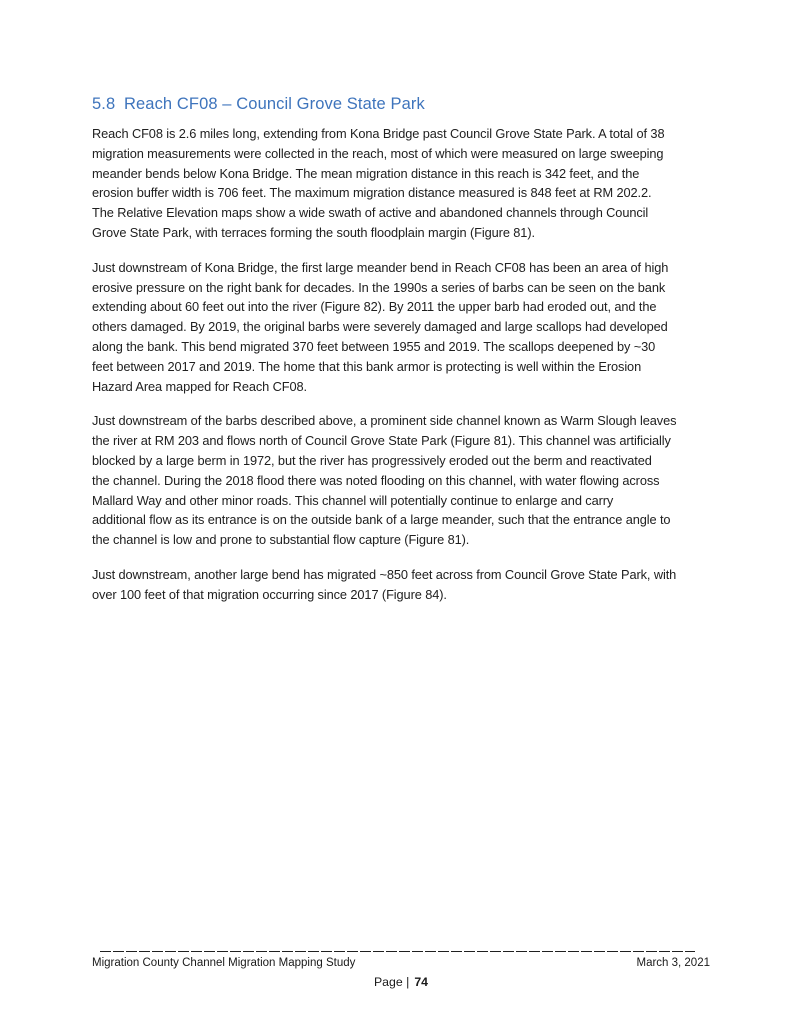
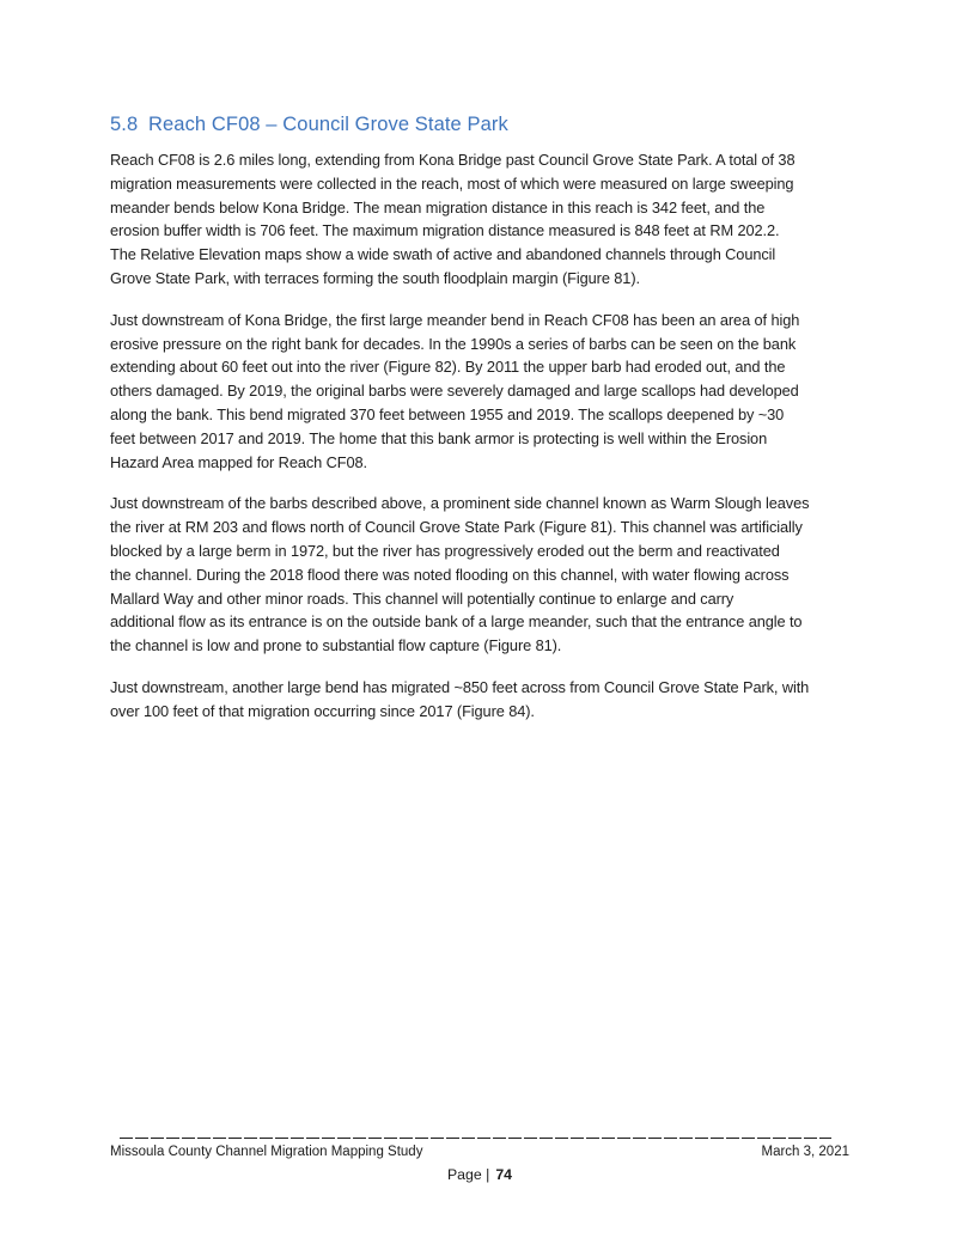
  5.8 Reach CF08 – Council Grove State Park
  Reach CF08 is 2.6 miles long, extending from Kona Bridge past Council Grove State Park. A total of 38
  migration measurements were collected in the reach, most of which were measured on large sweeping
  meander bends below Kona Bridge. The mean migration distance in this reach is 342 feet, and the
  erosion buffer width is 706 feet. The maximum migration distance measured is 848 feet at RM 202.2.
  The Relative Elevation maps show a wide swath of active and abandoned channels through Council
  Grove State Park, with terraces forming the south floodplain margin (Figure 81).
  Just downstream of Kona Bridge, the first large meander bend in Reach CF08 has been an area of high
  erosive pressure on the right bank for decades. In the 1990s a series of barbs can be seen on the bank
  extending about 60 feet out into the river (Figure 82). By 2011 the upper barb had eroded out, and the
  others damaged. By 2019, the original barbs were severely damaged and large scallops had developed
  along the bank. This bend migrated 370 feet between 1955 and 2019. The scallops deepened by ~30
  feet between 2017 and 2019. The home that this bank armor is protecting is well within the Erosion
  Hazard Area mapped for Reach CF08.
  Just downstream of the barbs described above, a prominent side channel known as Warm Slough leaves
  the river at RM 203 and flows north of Council Grove State Park (Figure 81). This channel was artificially
  blocked by a large berm in 1972, but the river has progressively eroded out the berm and reactivated
  the channel. During the 2018 flood there was noted flooding on this channel, with water flowing across
  Mallard Way and other minor roads. This channel will potentially continue to enlarge and carry
  additional flow as its entrance is on the outside bank of a large meander, such that the entrance angle to
  the channel is low and prone to substantial flow capture (Figure 81).
  Just downstream, another large bend has migrated ~850 feet across from Council Grove State Park, with
  over 100 feet of that migration occurring since 2017 (Figure 84).
- Migration County Channel Migration Mapping Study
+ Missoula County Channel Migration Mapping Study
  March 3, 2021
  Page | 74
